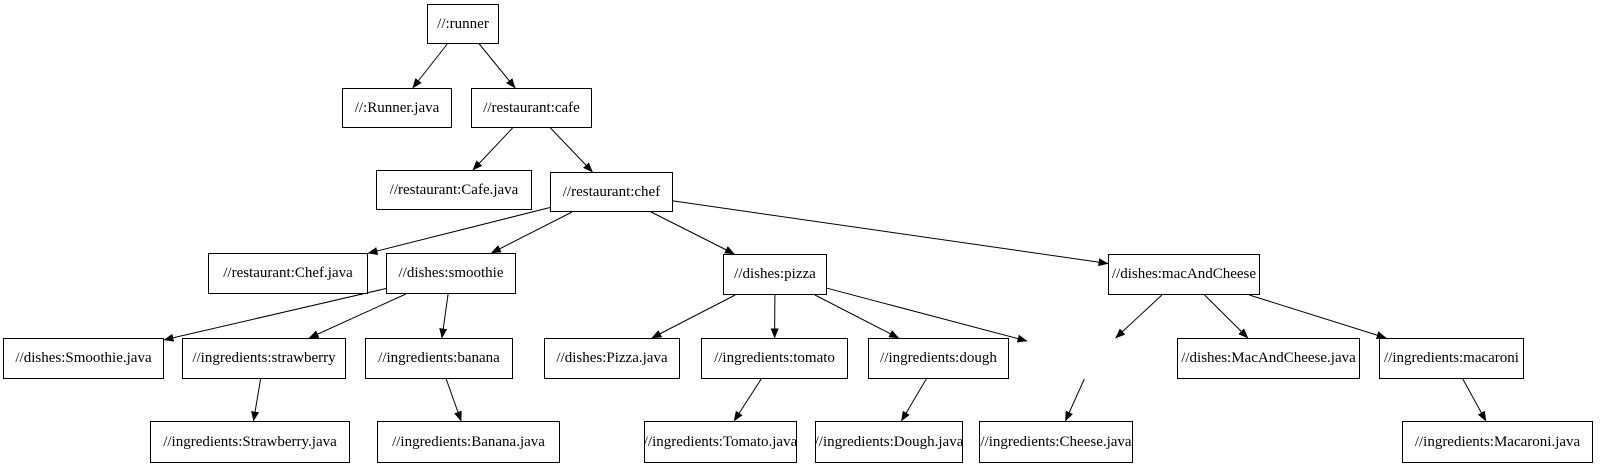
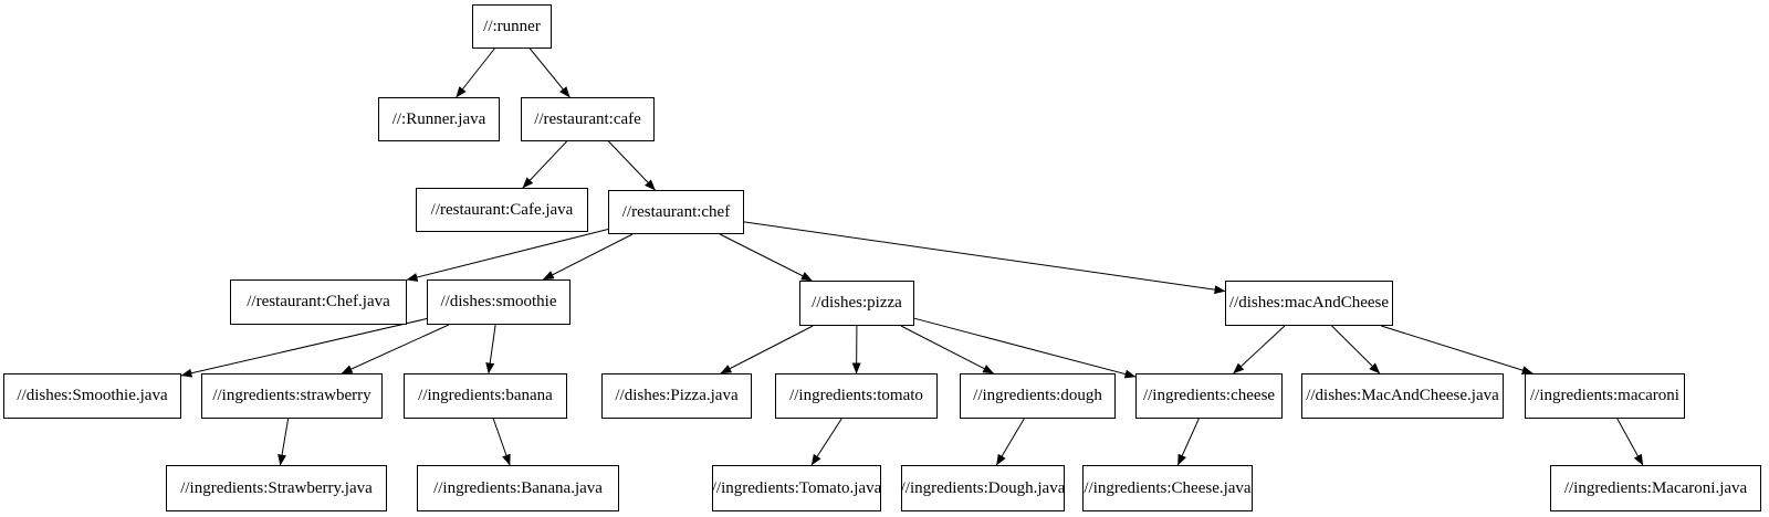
  //:runner
  //:Runner.java
  //restaurant:cafe
  //restaurant:Cafe.java
  //restaurant:chef
  //restaurant:Chef.java
  //dishes:smoothie
  //dishes:pizza
  //dishes:macAndCheese
  //dishes:Smoothie.java
  //ingredients:strawberry
  //ingredients:banana
  //dishes:Pizza.java
  //ingredients:tomato
  //ingredients:dough
+ //ingredients:cheese
  //dishes:MacAndCheese.java
  //ingredients:macaroni
  //ingredients:Strawberry.java
  //ingredients:Banana.java
  //ingredients:Tomato.java
  //ingredients:Dough.java
  //ingredients:Cheese.java
  //ingredients:Macaroni.java
